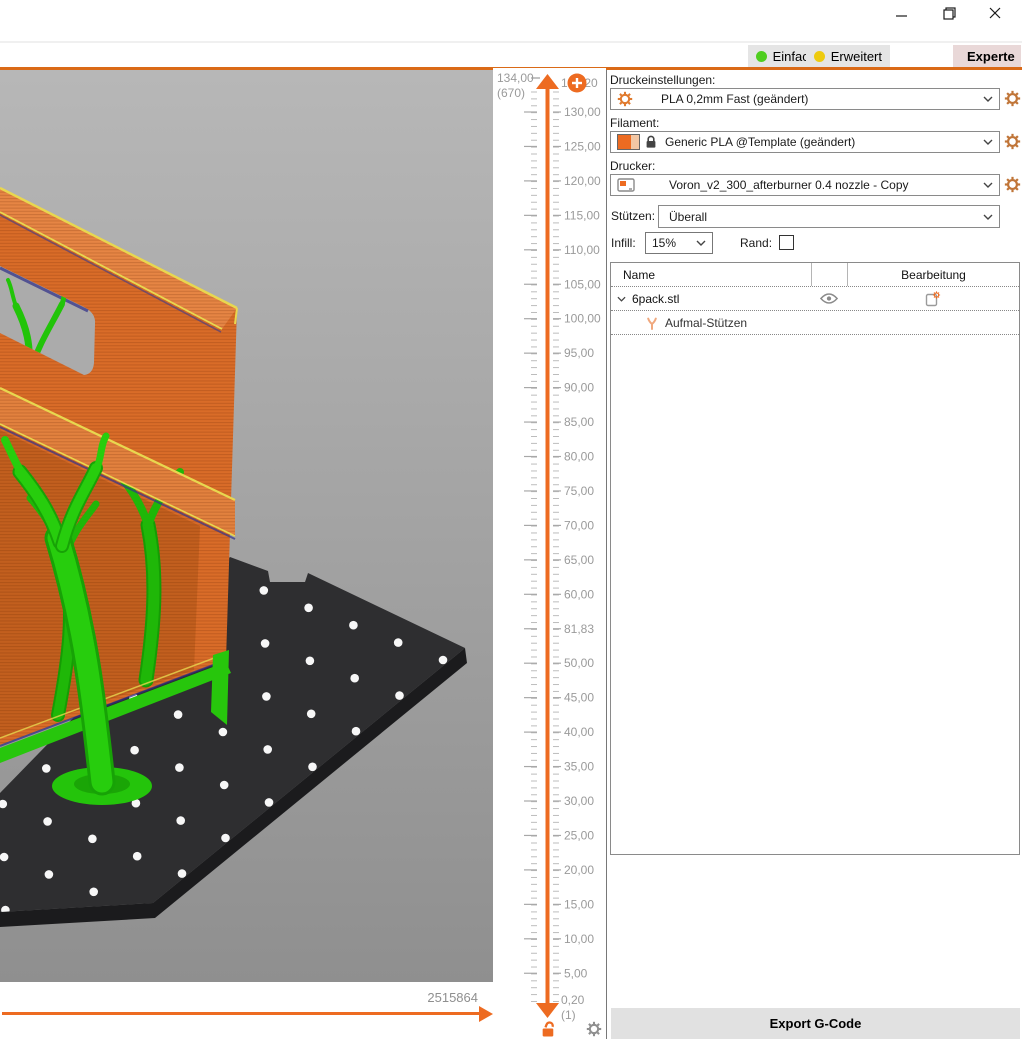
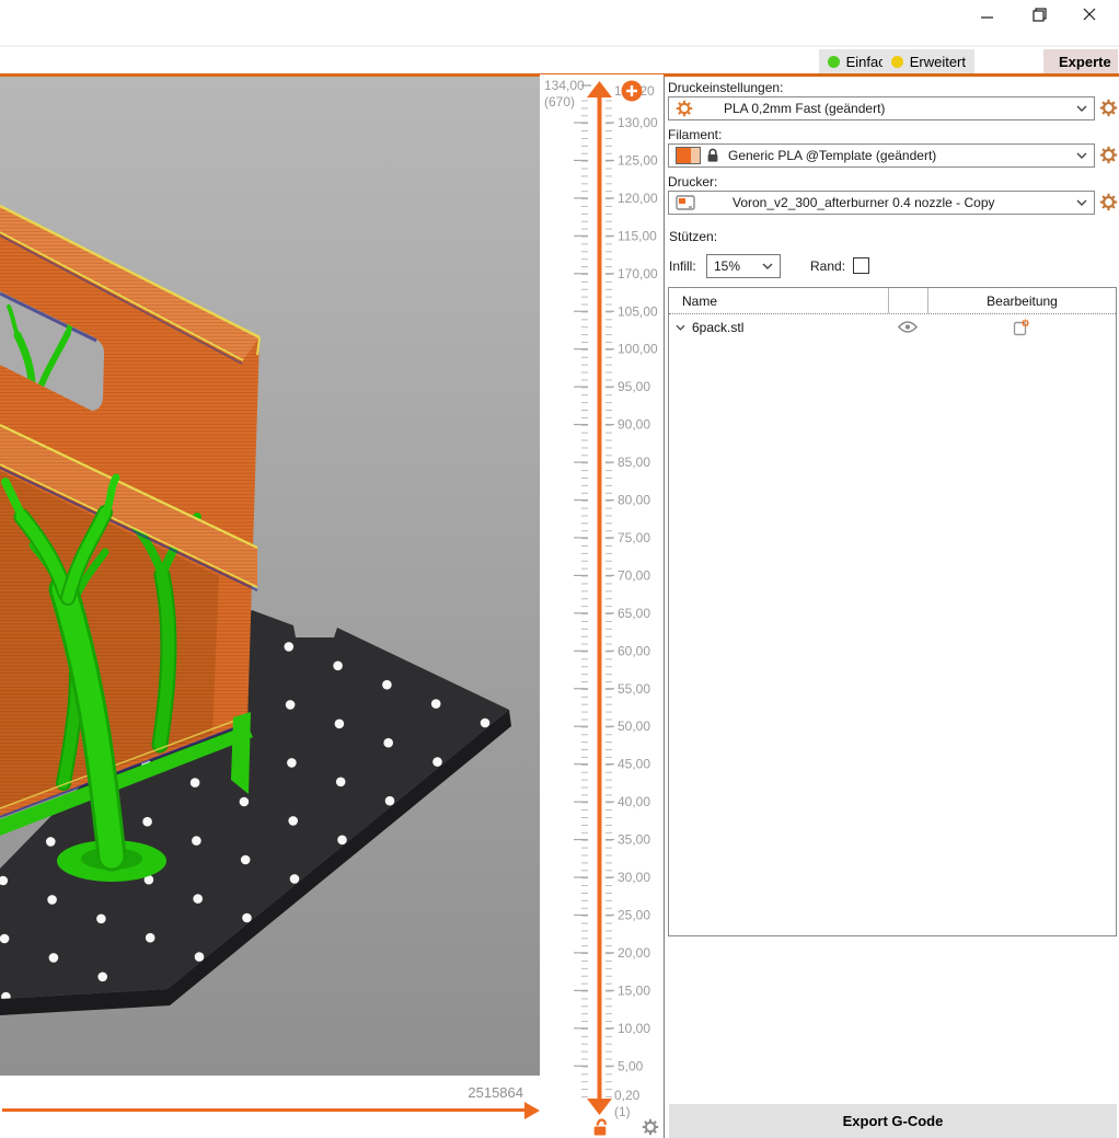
  Einfa
  Erweitert
  Experte
  2515864
  134,00
  (670)
  130,00
  125,00
  120,00
  115,00
- 110,00
+ 170,00
  105,00
  100,00
  95,00
  90,00
  85,00
  80,00
  75,00
  70,00
  65,00
  60,00
- 81,83
+ 55,00
  50,00
  45,00
  40,00
  35,00
  30,00
  25,00
  20,00
  15,00
  10,00
  5,00
  0,20
  (1)
  Druckeinstellungen:
  PLA 0,2mm Fast (geändert)
  Filament:
  Generic PLA @Template (geändert)
  Drucker:
  Voron_v2_300_afterburner 0.4 nozzle - Copy
  Stützen:
- Überall
  Infill:
  15%
  Rand:
  Name
  Bearbeitung
  6pack.stl
- Aufmal-Stützen
  Export G-Code
